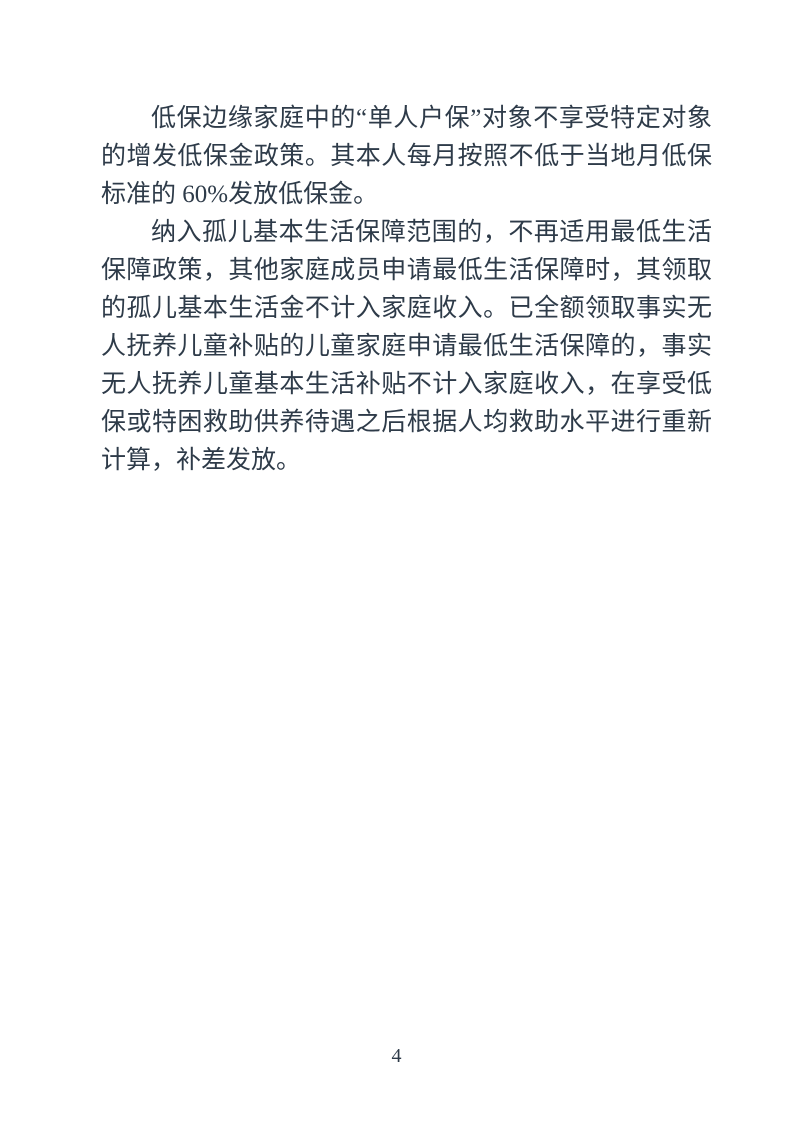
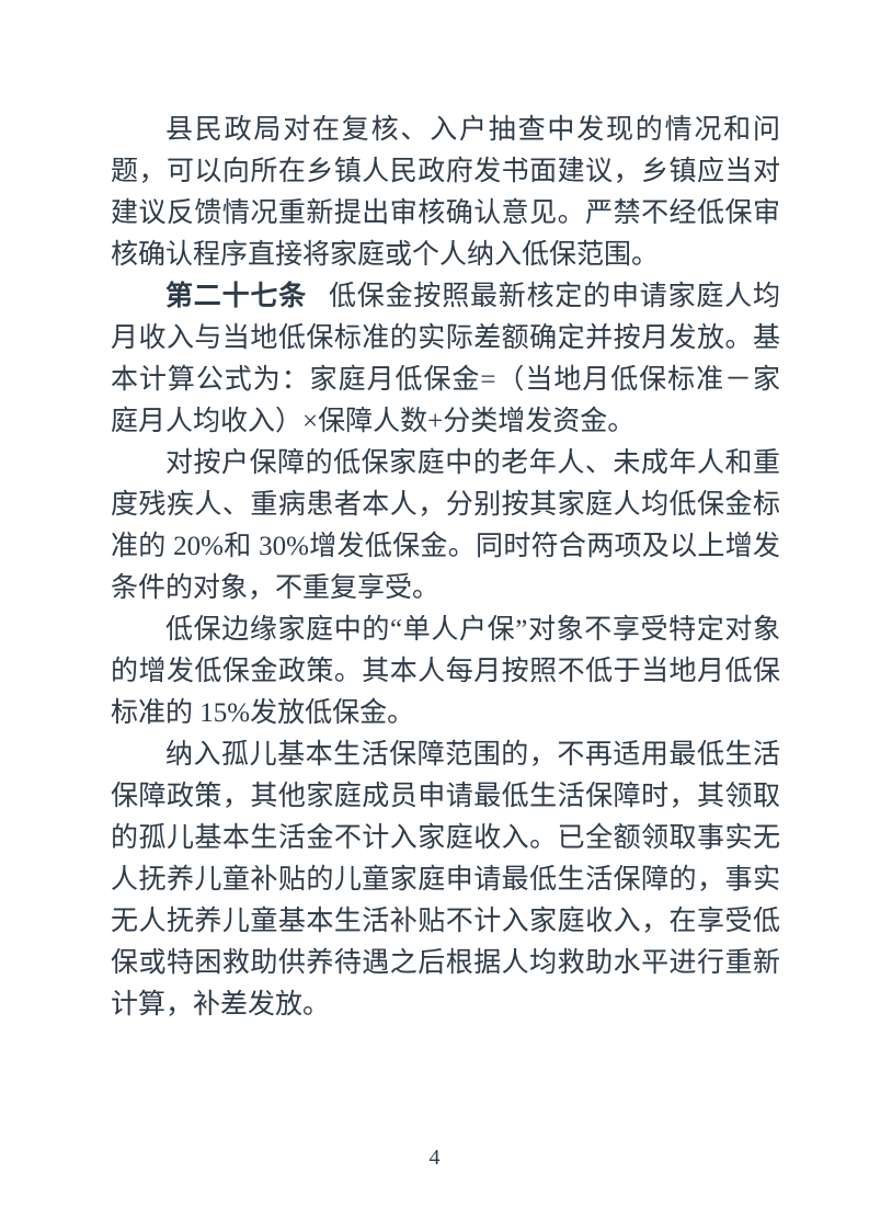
+ 县民政局对在复核、入户抽查中发现的情况和问题，可以向所在乡镇人民政府发书面建议，乡镇应当对建议反馈情况重新提出审核确认意见。严禁不经低保审核确认程序直接将家庭或个人纳入低保范围。
+ 第二十七条 低保金按照最新核定的申请家庭人均月收入与当地低保标准的实际差额确定并按月发放。基本计算公式为：家庭月低保金=（当地月低保标准－家庭月人均收入）×保障人数+分类增发资金。
+ 对按户保障的低保家庭中的老年人、未成年人和重度残疾人、重病患者本人，分别按其家庭人均低保金标准的 20%和 30%增发低保金。同时符合两项及以上增发条件的对象，不重复享受。
- 低保边缘家庭中的“单人户保”对象不享受特定对象的增发低保金政策。其本人每月按照不低于当地月低保标准的 60%发放低保金。
+ 低保边缘家庭中的“单人户保”对象不享受特定对象的增发低保金政策。其本人每月按照不低于当地月低保标准的 15%发放低保金。
  纳入孤儿基本生活保障范围的，不再适用最低生活保障政策，其他家庭成员申请最低生活保障时，其领取的孤儿基本生活金不计入家庭收入。已全额领取事实无人抚养儿童补贴的儿童家庭申请最低生活保障的，事实无人抚养儿童基本生活补贴不计入家庭收入，在享受低保或特困救助供养待遇之后根据人均救助水平进行重新计算，补差发放。
  4
